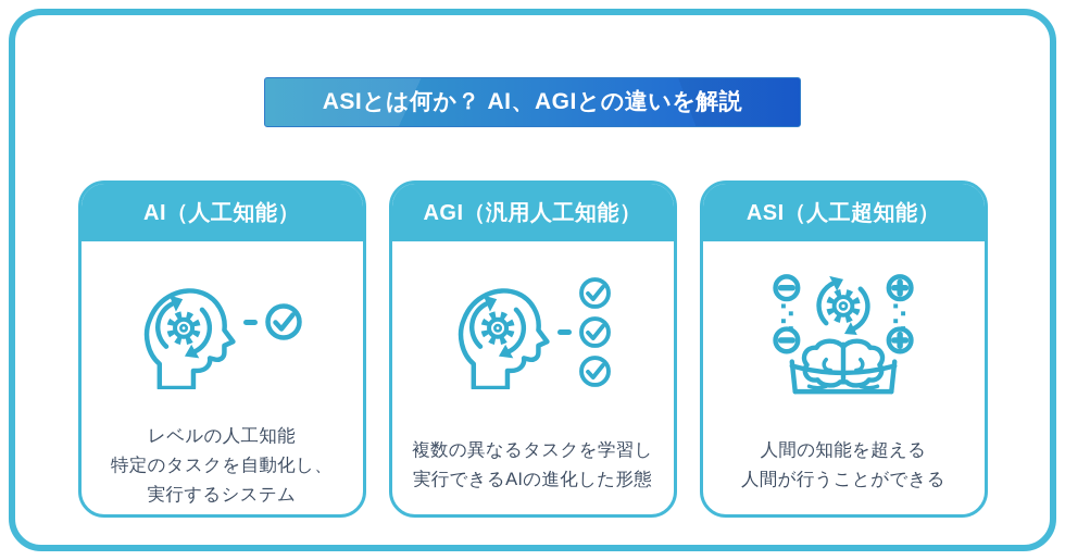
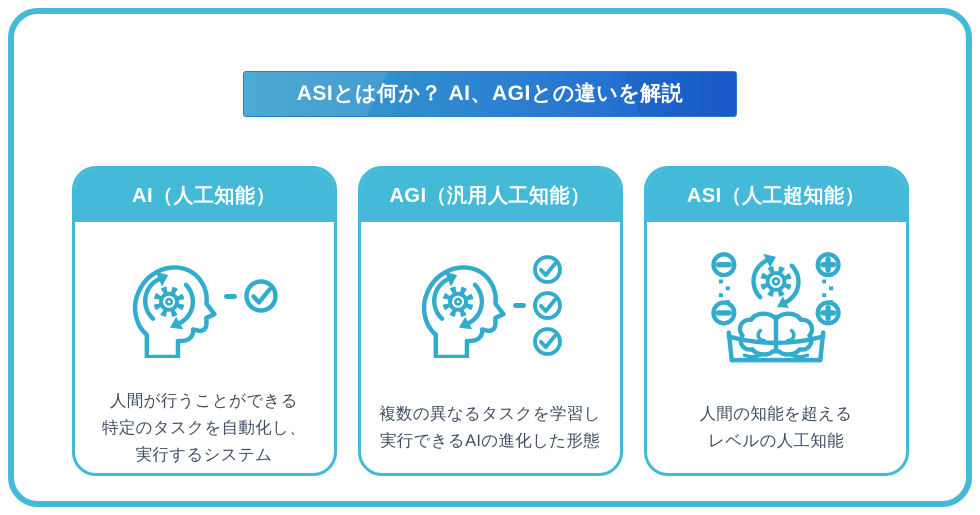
  ASIとは何か？ AI、AGIとの違いを解説
  AI（人工知能）
- レベルの人工知能
+ 人間が行うことができる
  特定のタスクを自動化し、
  実行するシステム
  AGI（汎用人工知能）
  複数の異なるタスクを学習し
  実行できるAIの進化した形態
  ASI（人工超知能）
  人間の知能を超える
- 人間が行うことができる
+ レベルの人工知能
